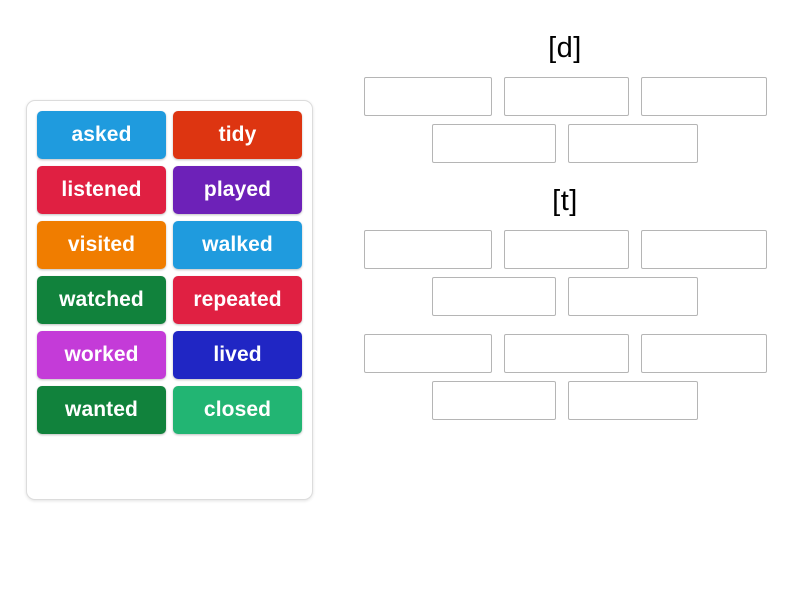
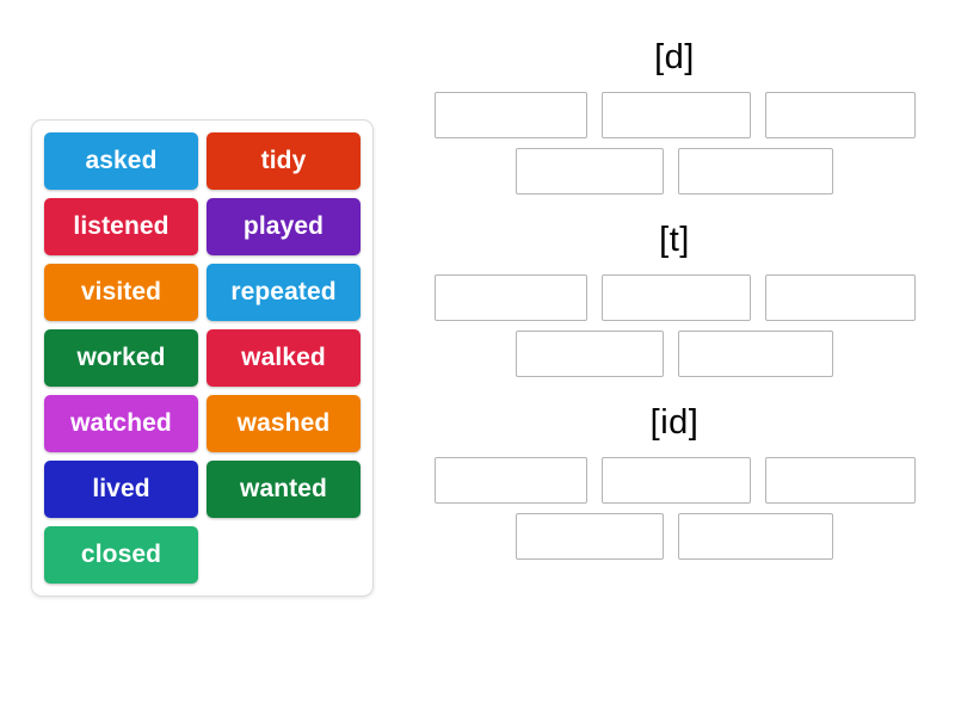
  asked
  tidy
  listened
  played
  visited
- walked
+ repeated
- watched
+ worked
- repeated
+ walked
- worked
+ watched
+ washed
  lived
  wanted
  closed
  [d]
  [t]
+ [id]
